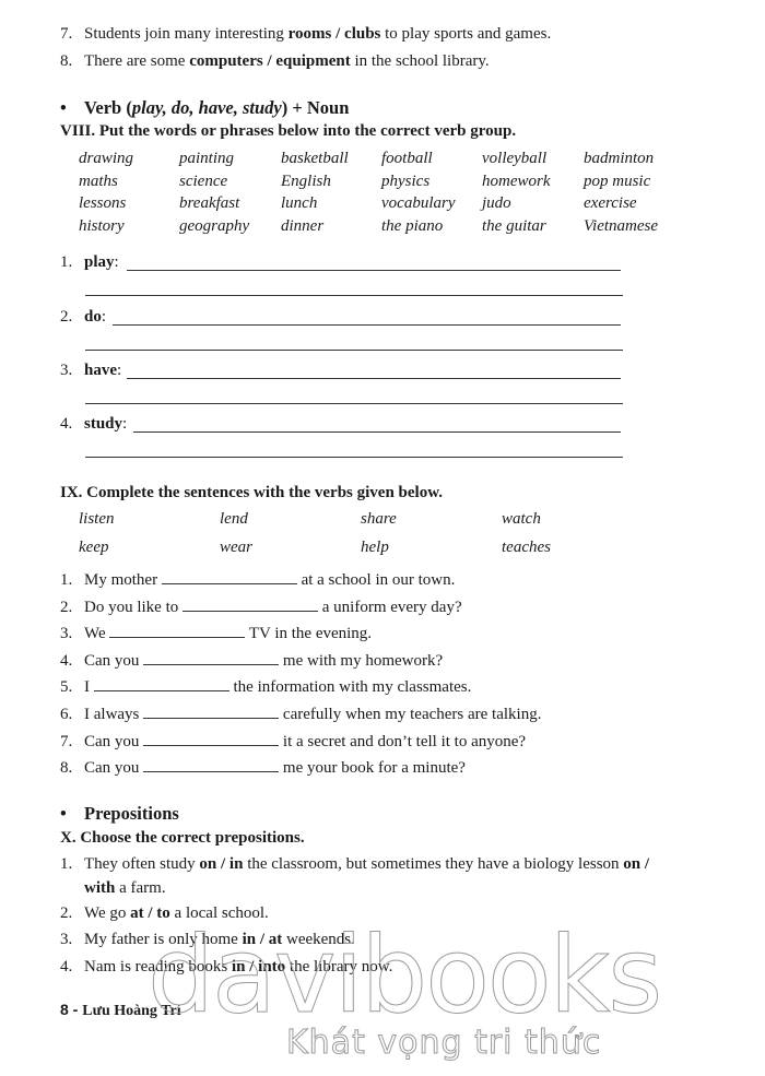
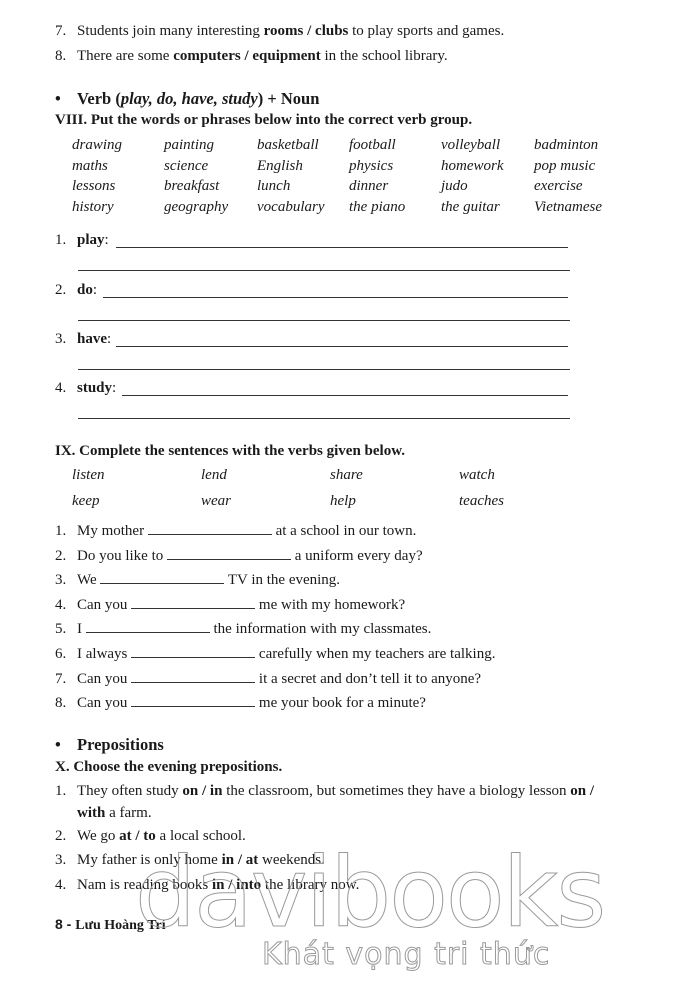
  7. Students join many interesting rooms / clubs to play sports and games.
  8. There are some computers / equipment in the school library.
  • Verb (play, do, have, study) + Noun
  VIII. Put the words or phrases below into the correct verb group.
  drawing
  painting
  basketball
  football
  volleyball
  badminton
  maths
  science
  English
  physics
  homework
  pop music
  lessons
  breakfast
  lunch
- vocabulary
+ dinner
  judo
  exercise
  history
  geography
- dinner
+ vocabulary
  the piano
  the guitar
  Vietnamese
  1. play:
  2. do:
  3. have:
  4. study:
  IX. Complete the sentences with the verbs given below.
  listen
  lend
  share
  watch
  keep
  wear
  help
  teaches
  1. My mother at a school in our town.
  2. Do you like to a uniform every day?
  3. We TV in the evening.
  4. Can you me with my homework?
  5. I the information with my classmates.
  6. I always carefully when my teachers are talking.
  7. Can you it a secret and don’t tell it to anyone?
  8. Can you me your book for a minute?
  • Prepositions
- X. Choose the correct prepositions.
+ X. Choose the evening prepositions.
  1. They often study on / in the classroom, but sometimes they have a biology lesson on /
  with a farm.
  2. We go at / to a local school.
  3. My father is only home in / at weekends.
  4. Nam is reading books in / into the library now.
  8 - Lưu Hoàng Trí
  davibooks
  Khát vọng tri thức
